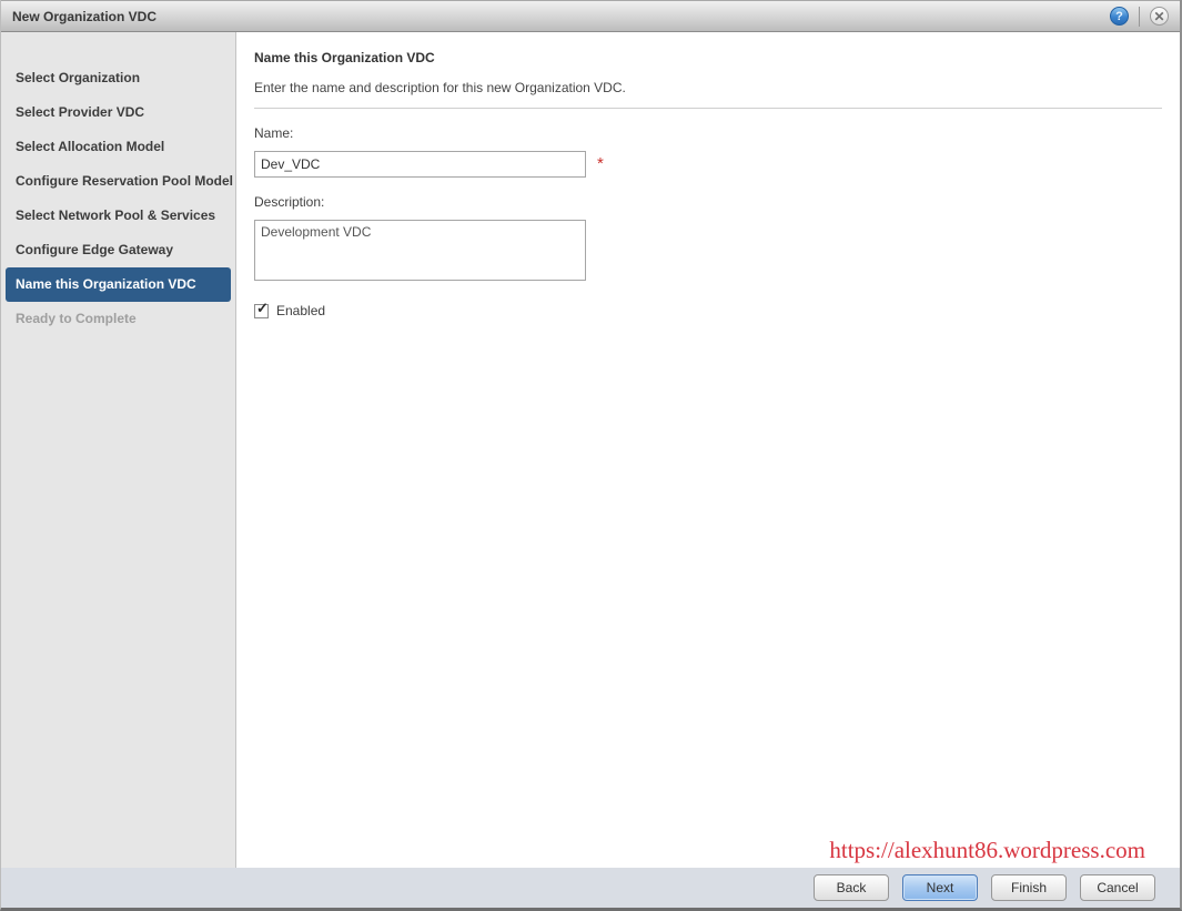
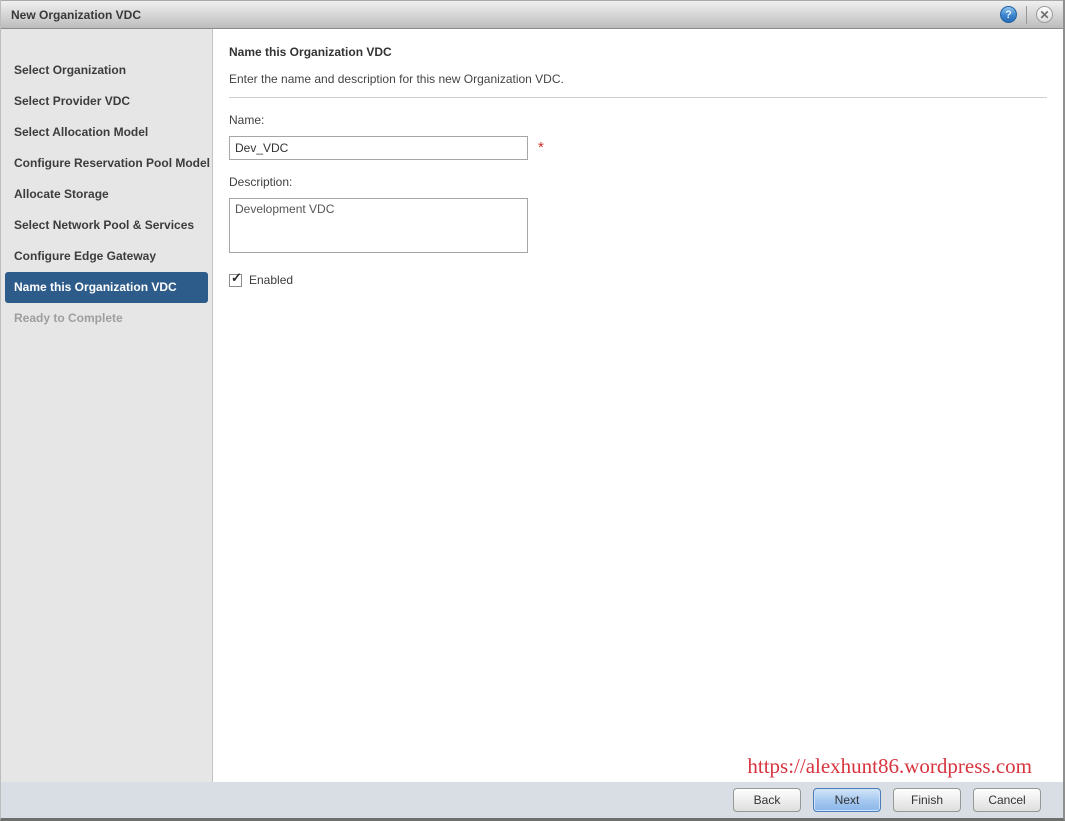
  New Organization VDC
  ?
  ✕
  Select Organization
  Select Provider VDC
  Select Allocation Model
  Configure Reservation Pool Model
+ Allocate Storage
  Select Network Pool & Services
  Configure Edge Gateway
  Name this Organization VDC
  Ready to Complete
  Name this Organization VDC
  Enter the name and description for this new Organization VDC.
  Name:
  Dev_VDC
  *
  Description:
  Development VDC
  ✓
  Enabled
  https://alexhunt86.wordpress.com
  Back
  Next
  Finish
  Cancel
